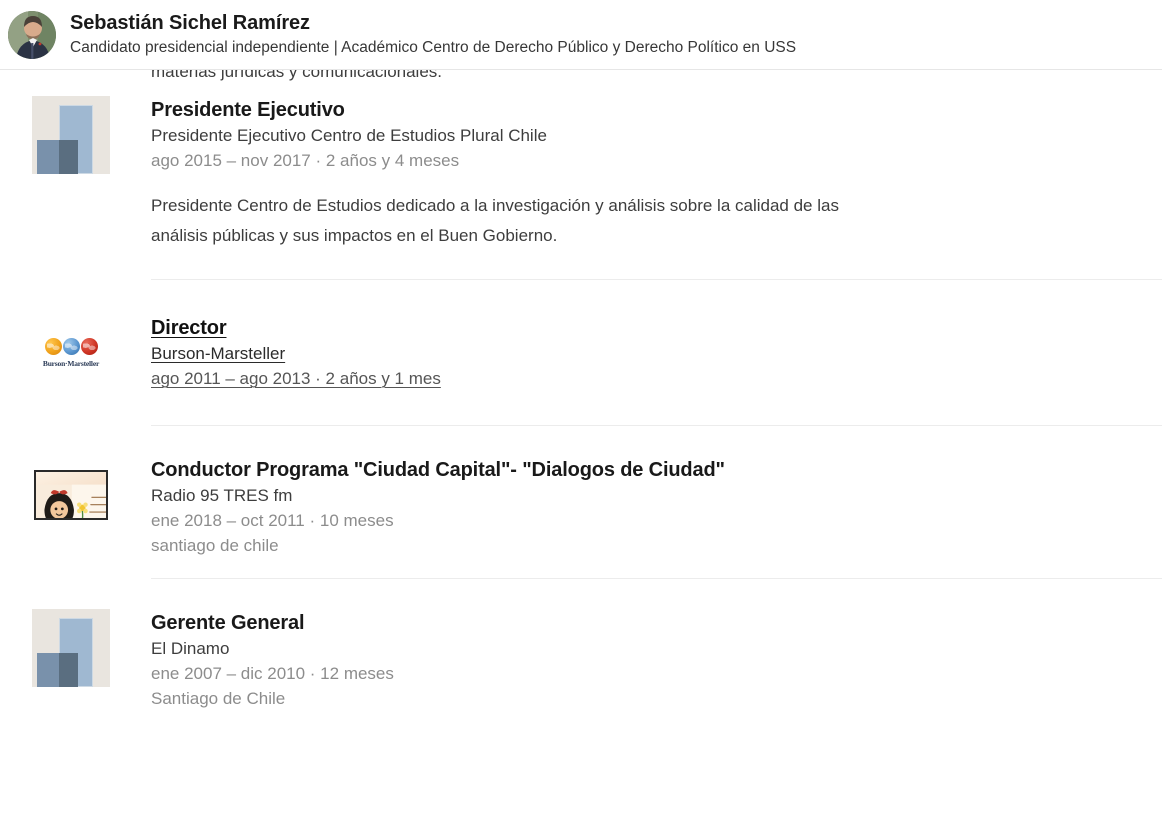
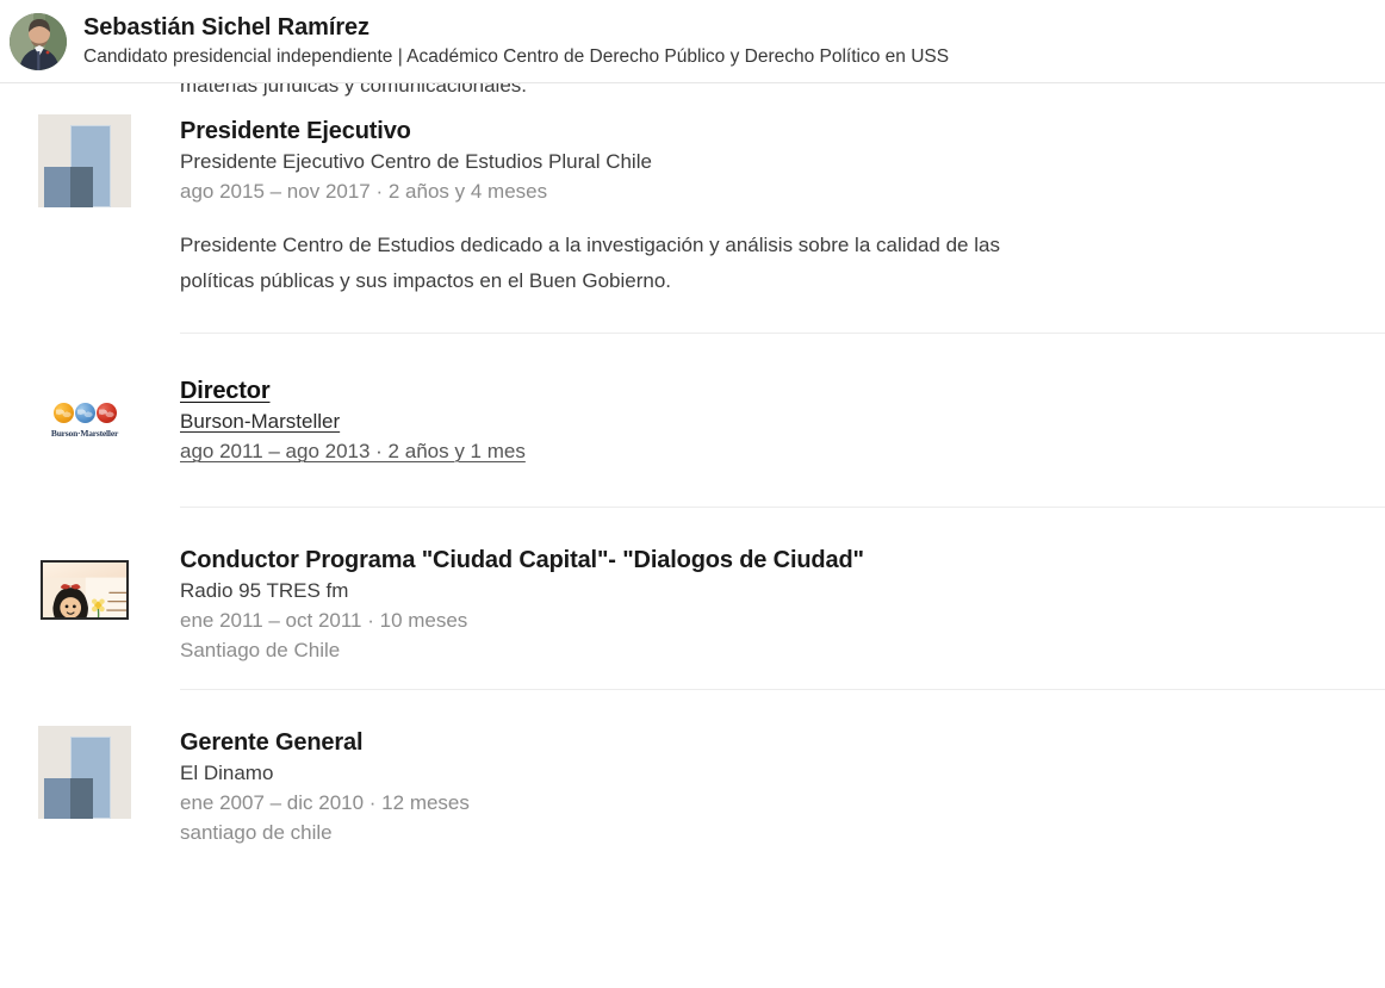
  Sebastián Sichel Ramírez
  Candidato presidencial independiente | Académico Centro de Derecho Público y Derecho Político en USS
  materias jurídicas y comunicacionales.
  Presidente Ejecutivo
  Presidente Ejecutivo Centro de Estudios Plural Chile
  ago 2015 – nov 2017 · 2 años y 4 meses
  Presidente Centro de Estudios dedicado a la investigación y análisis sobre la calidad de las
- análisis públicas y sus impactos en el Buen Gobierno.
+ políticas públicas y sus impactos en el Buen Gobierno.
  Burson·Marsteller
  Director
  Burson-Marsteller
  ago 2011 – ago 2013 · 2 años y 1 mes
  Conductor Programa "Ciudad Capital"- "Dialogos de Ciudad"
  Radio 95 TRES fm
- ene 2018 – oct 2011 · 10 meses
+ ene 2011 – oct 2011 · 10 meses
- santiago de chile
+ Santiago de Chile
  Gerente General
  El Dinamo
  ene 2007 – dic 2010 · 12 meses
- Santiago de Chile
+ santiago de chile
